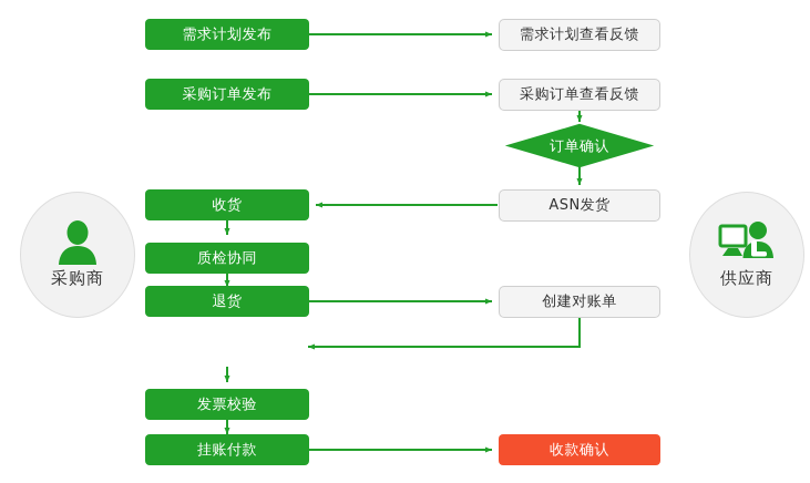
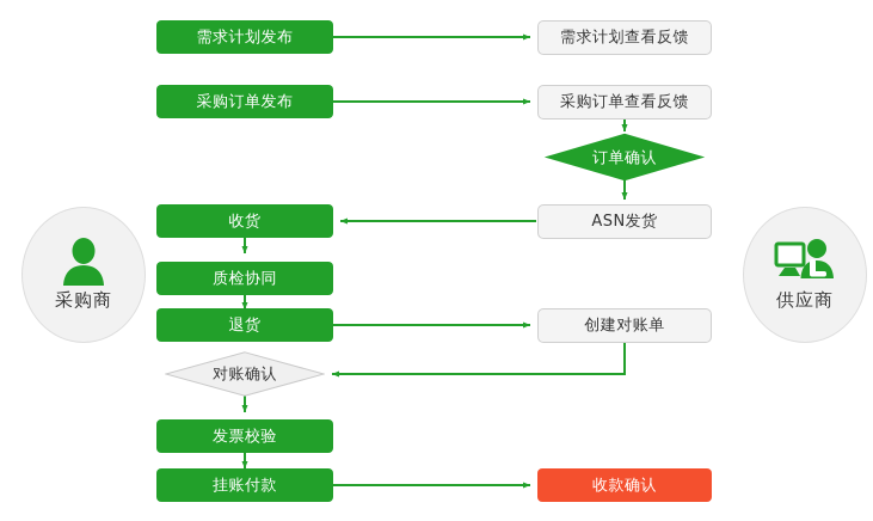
  采购商
  供应商
  需求计划发布
  需求计划查看反馈
  采购订单发布
  采购订单查看反馈
  订单确认
  ASN发货
  收货
  质检协同
  退货
  创建对账单
+ 对账确认
  发票校验
  挂账付款
  收款确认
